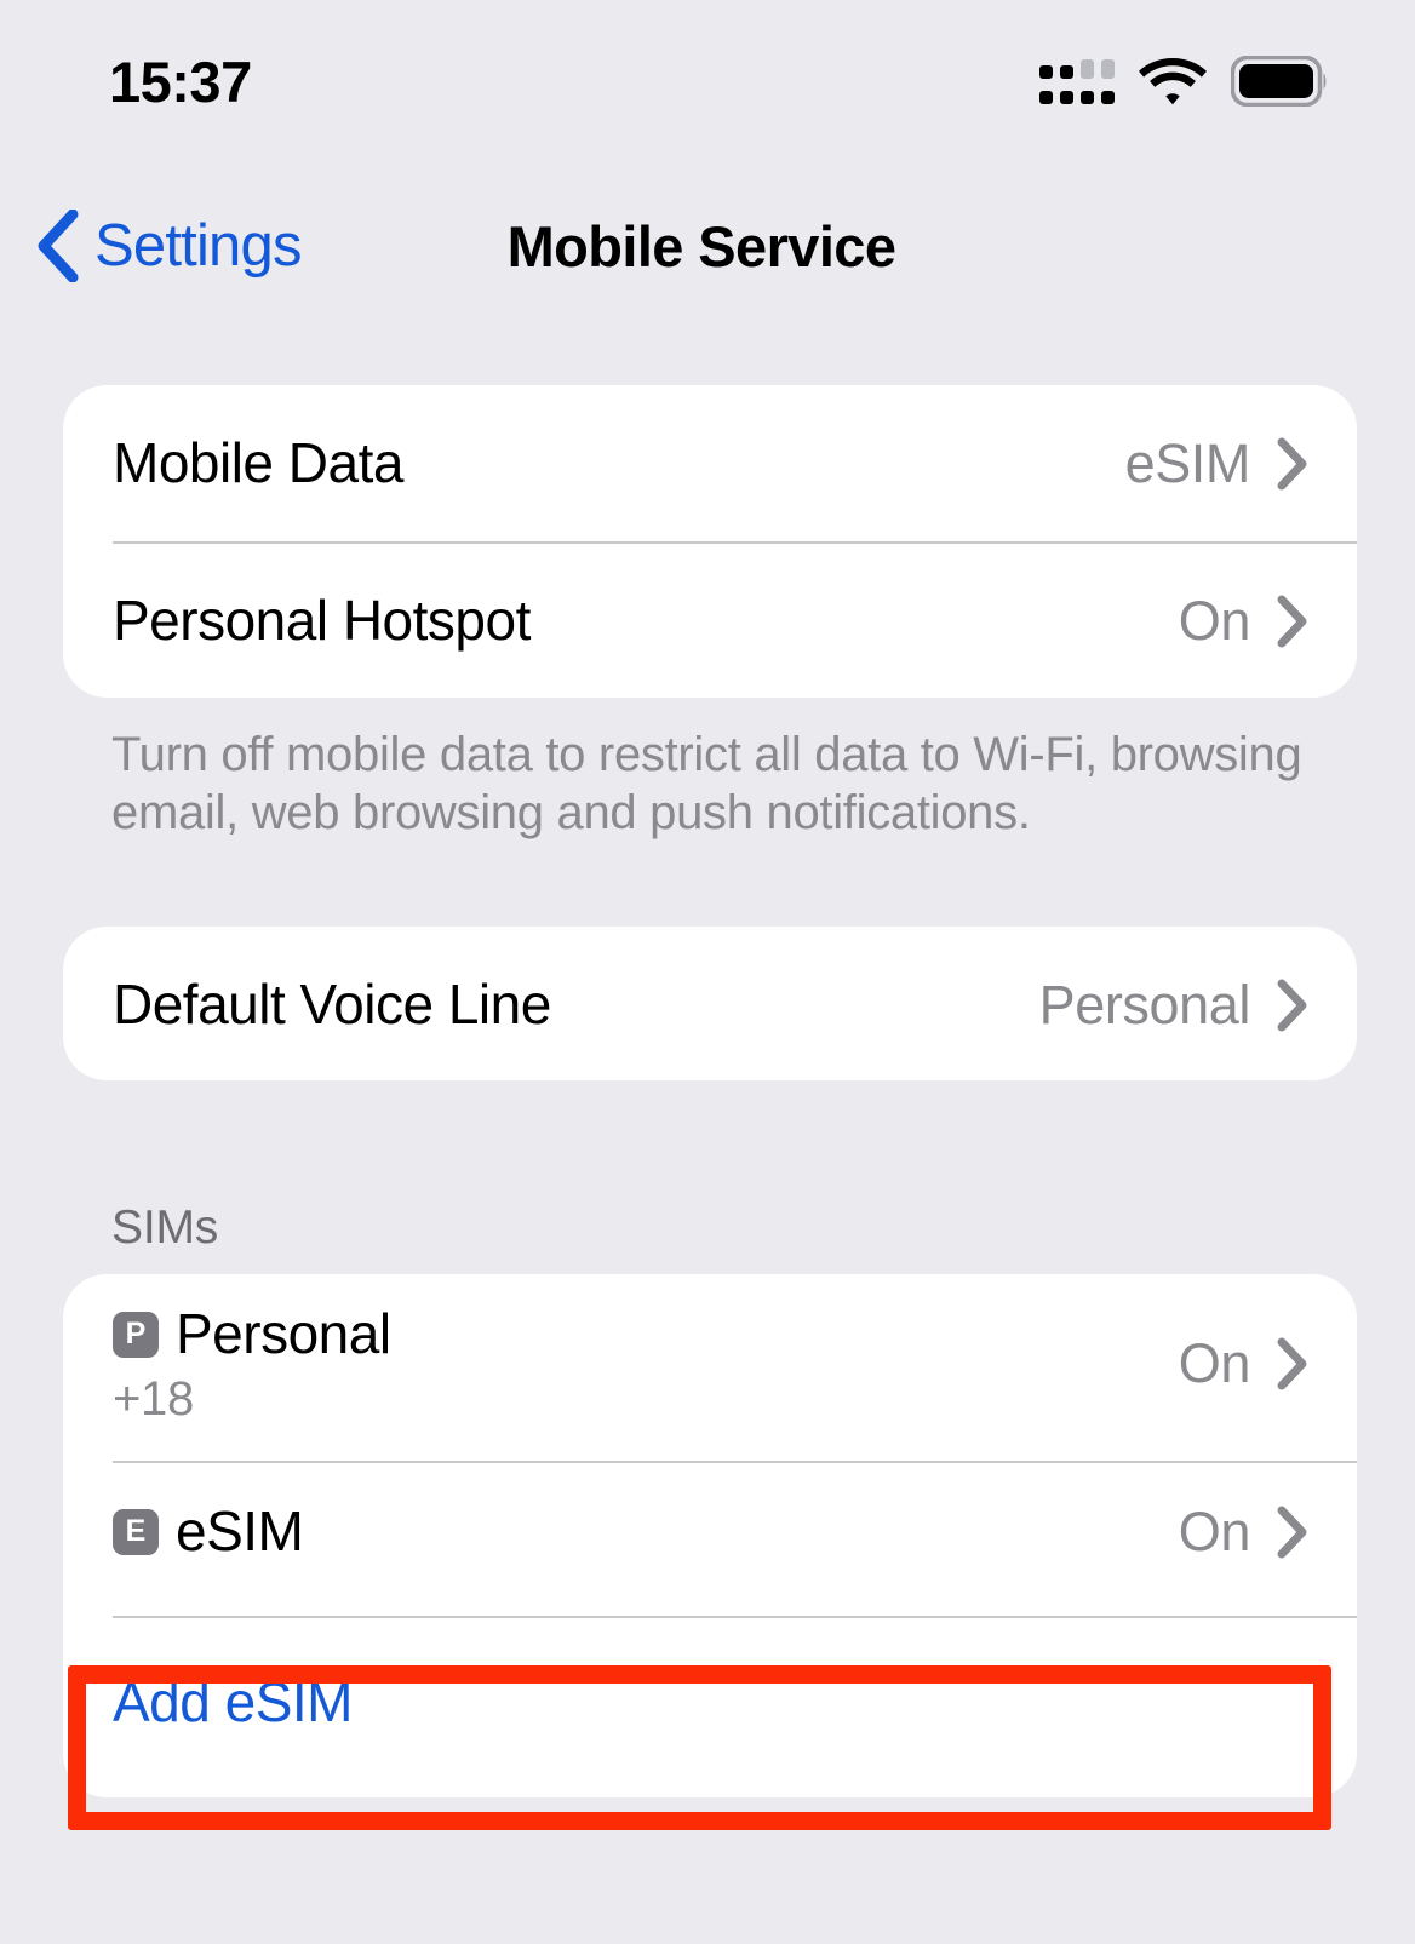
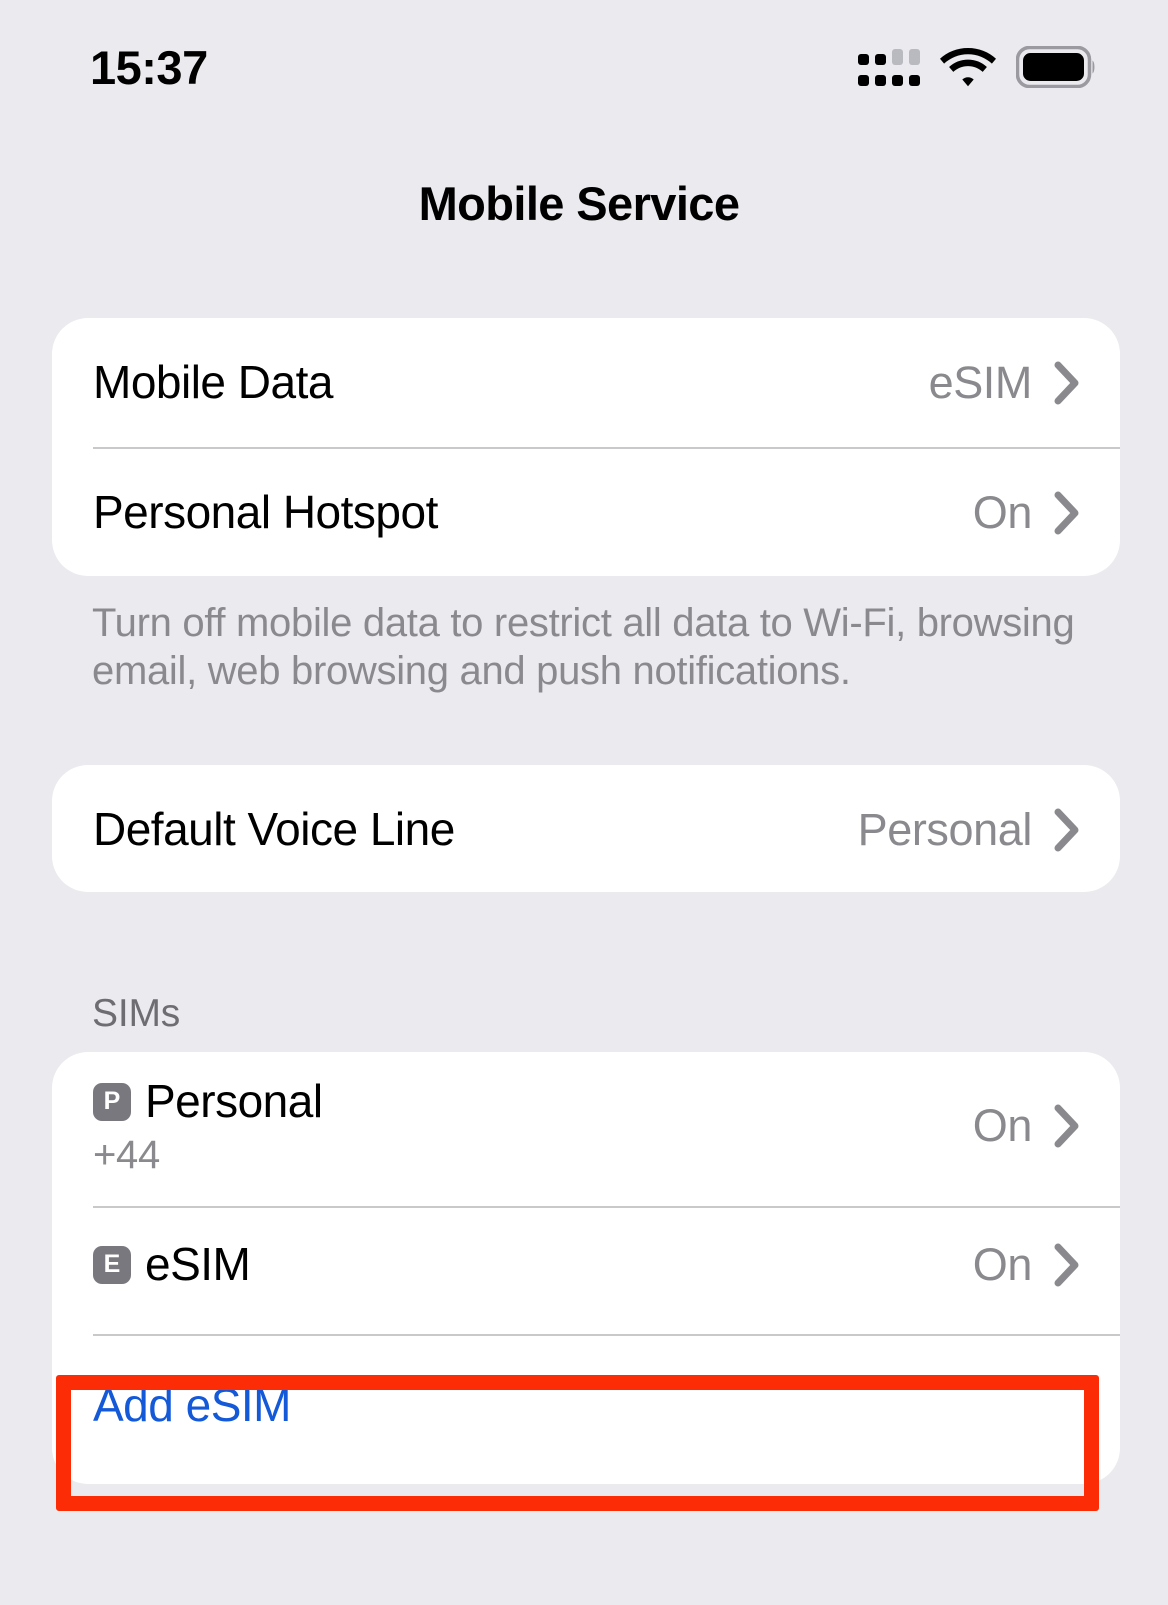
  15:37
- Settings
  Mobile Service
  Mobile Data
  eSIM
  Personal Hotspot
  On
  Turn off mobile data to restrict all data to Wi-Fi, browsing email, web browsing and push notifications.
  Default Voice Line
  Personal
  SIMs
  P
  Personal
- +18
+ +44
  On
  E
  eSIM
  On
  Add eSIM
